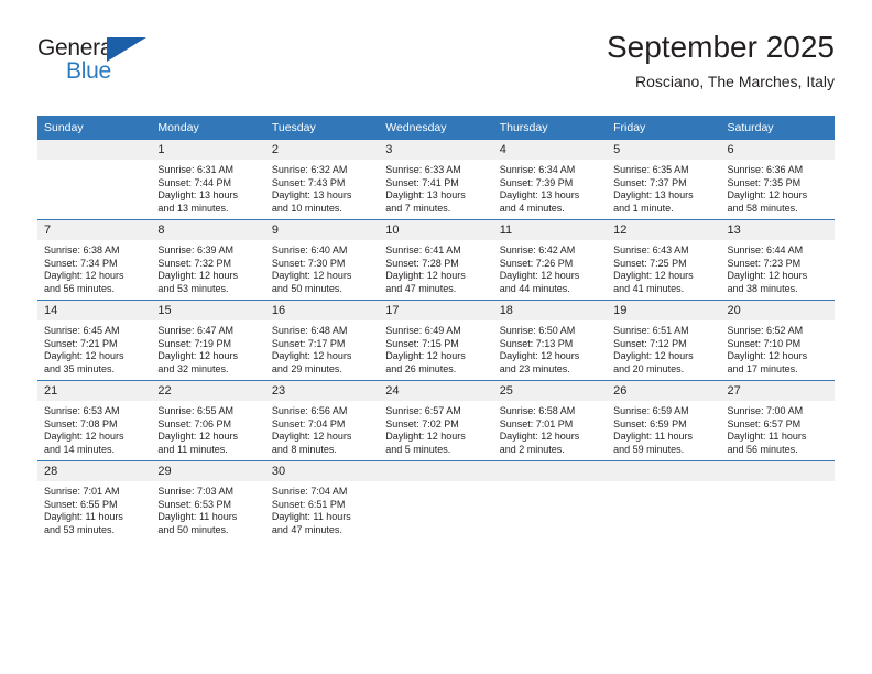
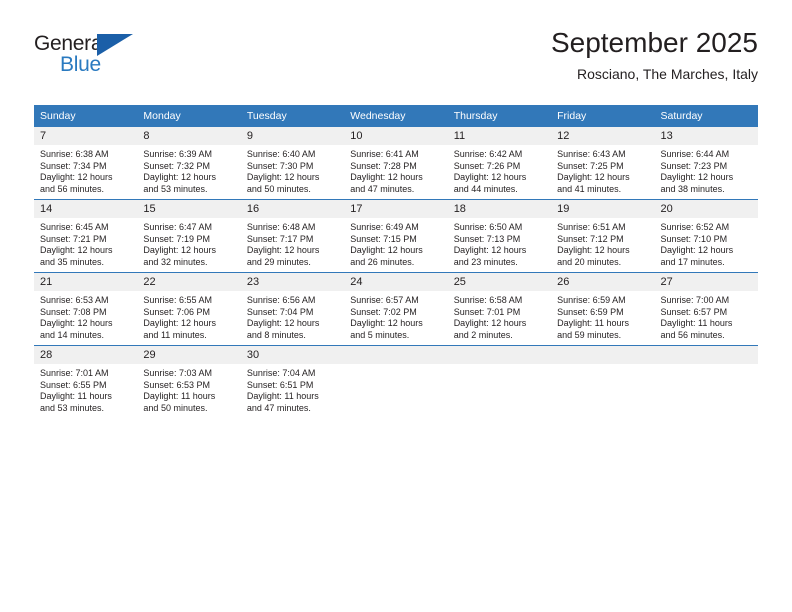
  General
  Blue
  September 2025
  Rosciano, The Marches, Italy
  Sunday	Monday	Tuesday	Wednesday	Thursday	Friday	Saturday
- 	1 Sunrise: 6:31 AM Sunset: 7:44 PM Daylight: 13 hours and 13 minutes.	2 Sunrise: 6:32 AM Sunset: 7:43 PM Daylight: 13 hours and 10 minutes.	3 Sunrise: 6:33 AM Sunset: 7:41 PM Daylight: 13 hours and 7 minutes.	4 Sunrise: 6:34 AM Sunset: 7:39 PM Daylight: 13 hours and 4 minutes.	5 Sunrise: 6:35 AM Sunset: 7:37 PM Daylight: 13 hours and 1 minute.	6 Sunrise: 6:36 AM Sunset: 7:35 PM Daylight: 12 hours and 58 minutes.
  7 Sunrise: 6:38 AM Sunset: 7:34 PM Daylight: 12 hours and 56 minutes.	8 Sunrise: 6:39 AM Sunset: 7:32 PM Daylight: 12 hours and 53 minutes.	9 Sunrise: 6:40 AM Sunset: 7:30 PM Daylight: 12 hours and 50 minutes.	10 Sunrise: 6:41 AM Sunset: 7:28 PM Daylight: 12 hours and 47 minutes.	11 Sunrise: 6:42 AM Sunset: 7:26 PM Daylight: 12 hours and 44 minutes.	12 Sunrise: 6:43 AM Sunset: 7:25 PM Daylight: 12 hours and 41 minutes.	13 Sunrise: 6:44 AM Sunset: 7:23 PM Daylight: 12 hours and 38 minutes.
  14 Sunrise: 6:45 AM Sunset: 7:21 PM Daylight: 12 hours and 35 minutes.	15 Sunrise: 6:47 AM Sunset: 7:19 PM Daylight: 12 hours and 32 minutes.	16 Sunrise: 6:48 AM Sunset: 7:17 PM Daylight: 12 hours and 29 minutes.	17 Sunrise: 6:49 AM Sunset: 7:15 PM Daylight: 12 hours and 26 minutes.	18 Sunrise: 6:50 AM Sunset: 7:13 PM Daylight: 12 hours and 23 minutes.	19 Sunrise: 6:51 AM Sunset: 7:12 PM Daylight: 12 hours and 20 minutes.	20 Sunrise: 6:52 AM Sunset: 7:10 PM Daylight: 12 hours and 17 minutes.
  21 Sunrise: 6:53 AM Sunset: 7:08 PM Daylight: 12 hours and 14 minutes.	22 Sunrise: 6:55 AM Sunset: 7:06 PM Daylight: 12 hours and 11 minutes.	23 Sunrise: 6:56 AM Sunset: 7:04 PM Daylight: 12 hours and 8 minutes.	24 Sunrise: 6:57 AM Sunset: 7:02 PM Daylight: 12 hours and 5 minutes.	25 Sunrise: 6:58 AM Sunset: 7:01 PM Daylight: 12 hours and 2 minutes.	26 Sunrise: 6:59 AM Sunset: 6:59 PM Daylight: 11 hours and 59 minutes.	27 Sunrise: 7:00 AM Sunset: 6:57 PM Daylight: 11 hours and 56 minutes.
  28 Sunrise: 7:01 AM Sunset: 6:55 PM Daylight: 11 hours and 53 minutes.	29 Sunrise: 7:03 AM Sunset: 6:53 PM Daylight: 11 hours and 50 minutes.	30 Sunrise: 7:04 AM Sunset: 6:51 PM Daylight: 11 hours and 47 minutes.
